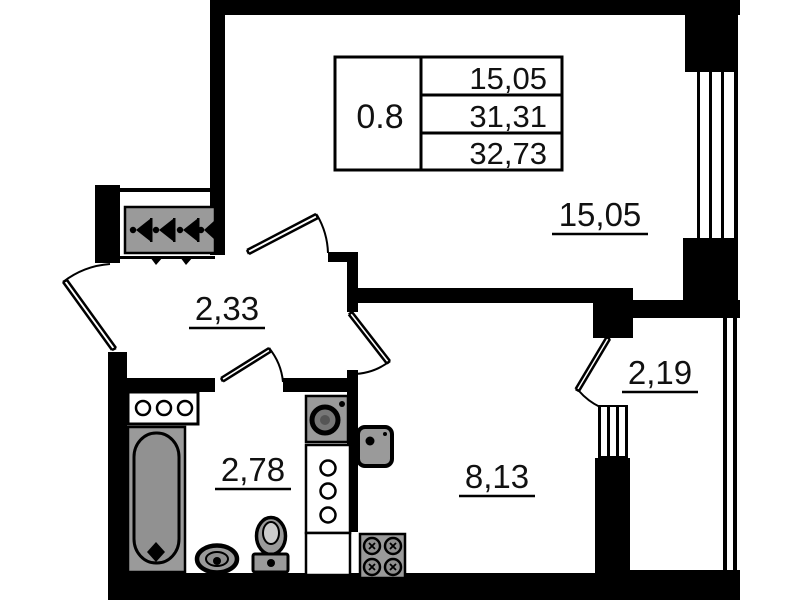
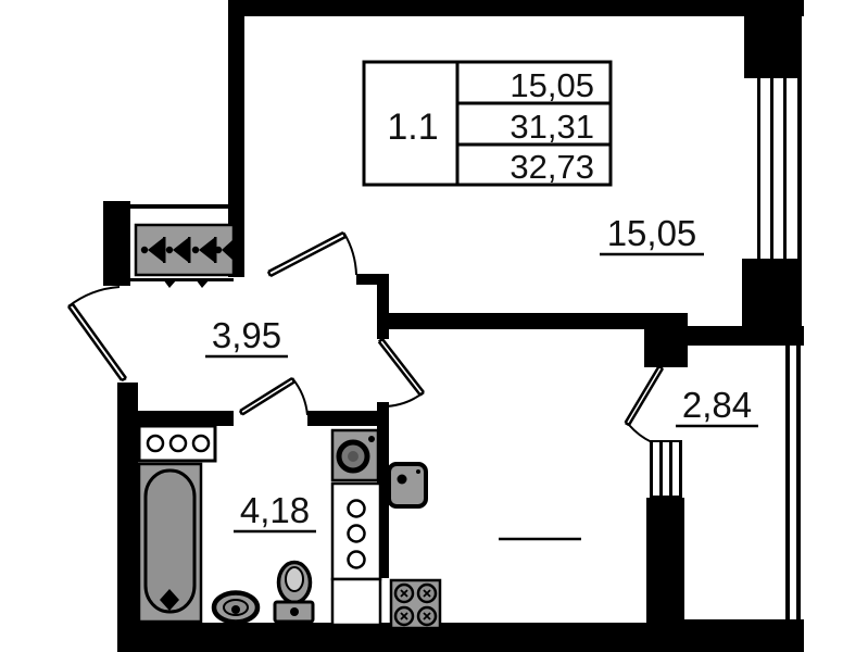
- 0.8
+ 1.1
  15,05
  31,31
  32,73
  15,05
- 2,33
+ 3,95
- 2,78
+ 4,18
- 8,13
- 2,19
+ 2,84
